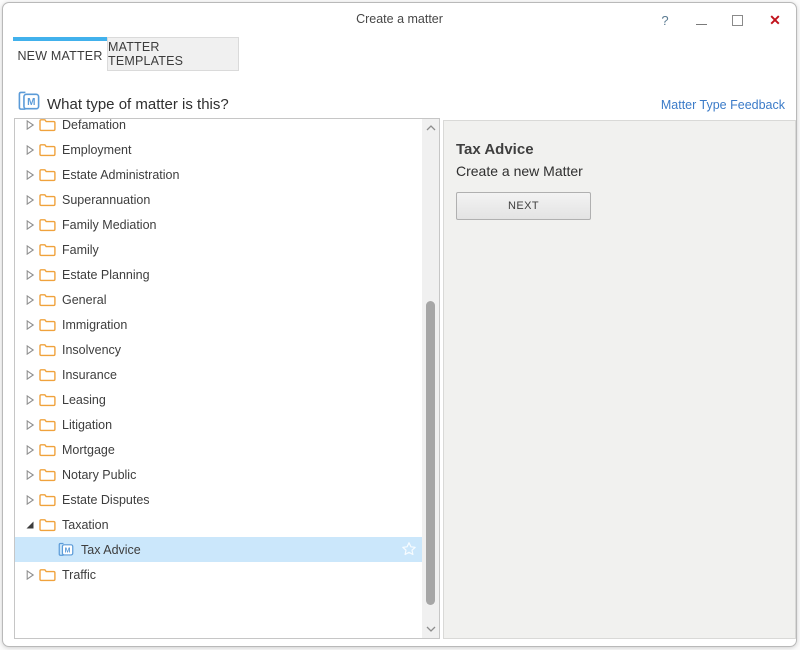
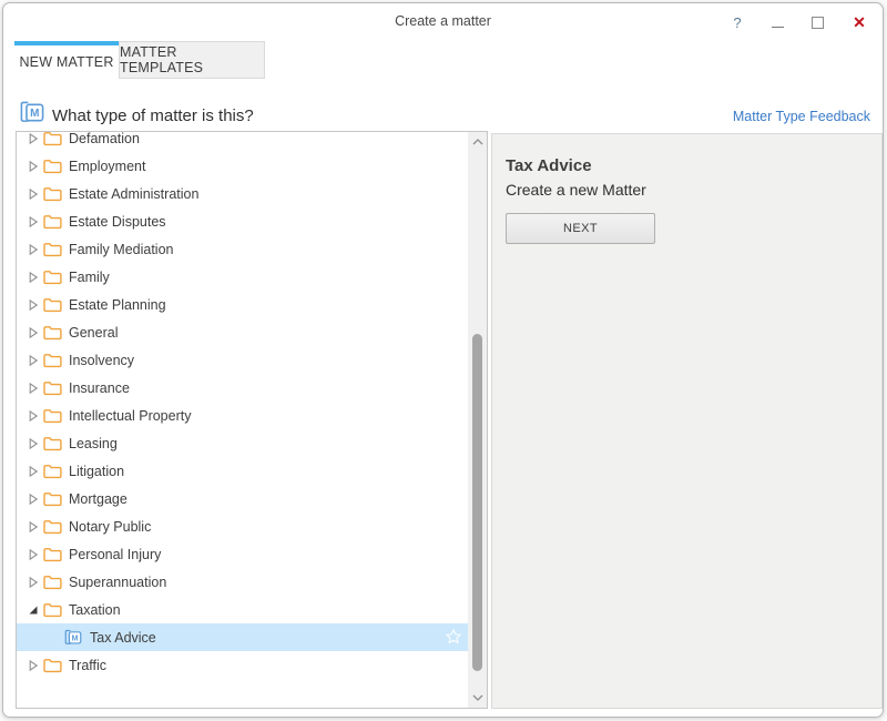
  Create a matter
  ?
  ✕
  NEW MATTER
  MATTER TEMPLATES
  M
  What type of matter is this?
  Matter Type Feedback
  Defamation
  Employment
  Estate Administration
- Superannuation
+ Estate Disputes
  Family Mediation
  Family
  Estate Planning
  General
- Immigration
  Insolvency
  Insurance
+ Intellectual Property
  Leasing
  Litigation
  Mortgage
  Notary Public
+ Personal Injury
- Estate Disputes
+ Superannuation
  Taxation
  Tax Advice
  Traffic
  Tax Advice
  Create a new Matter
  NEXT
